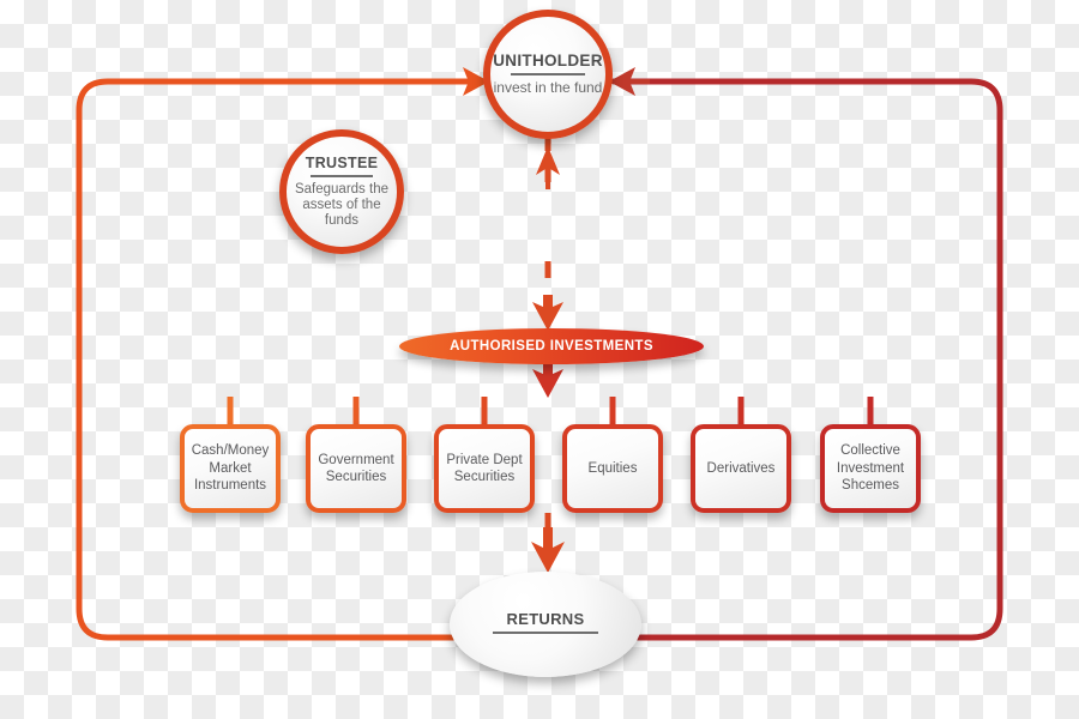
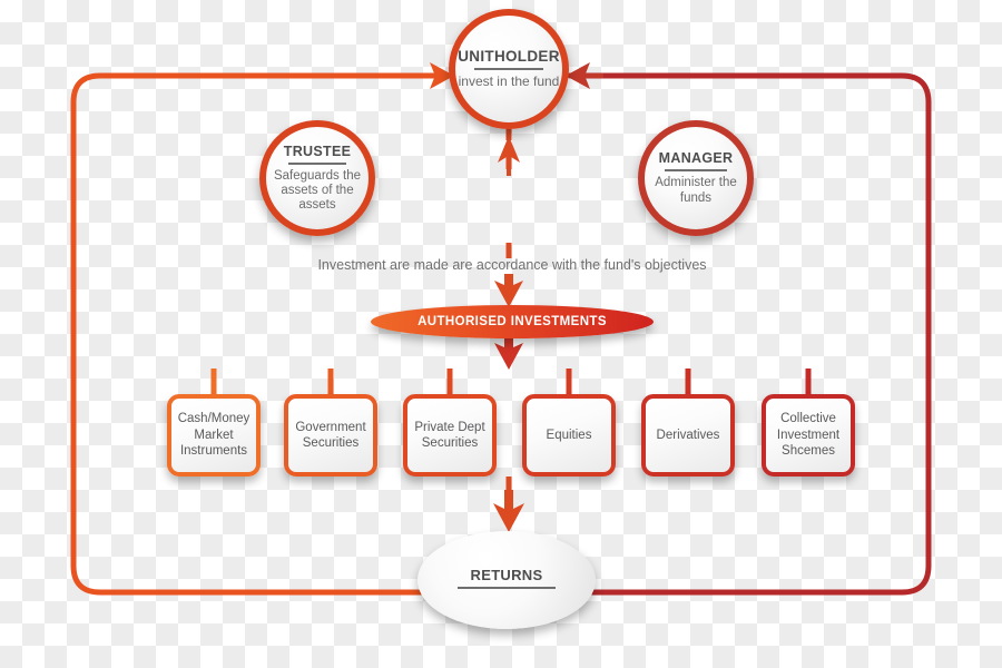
  UNITHOLDER
  invest in the fund
  TRUSTEE
- Safeguards the assets of the funds
+ Safeguards the assets of the assets
+ MANAGER
+ Administer the funds
+ Investment are made are accordance with the fund's objectives
  AUTHORISED INVESTMENTS
  Cash/Money Market Instruments
  Government Securities
  Private Dept Securities
  Equities
  Derivatives
  Collective Investment Shcemes
  RETURNS
